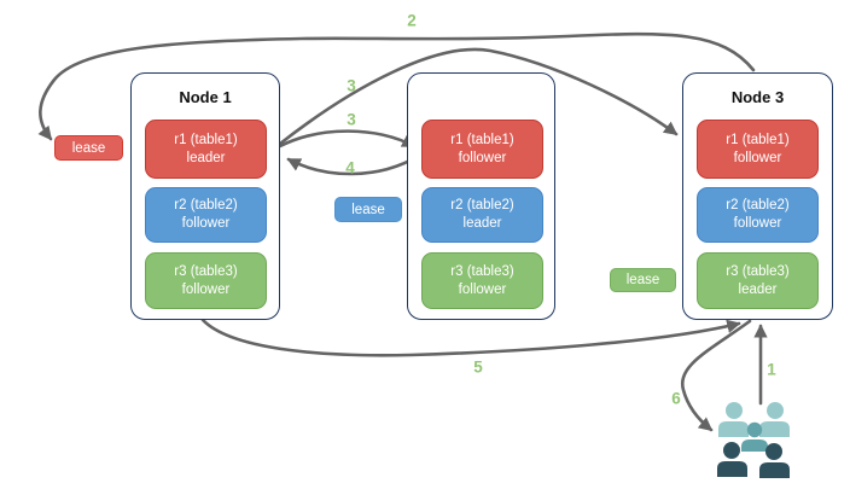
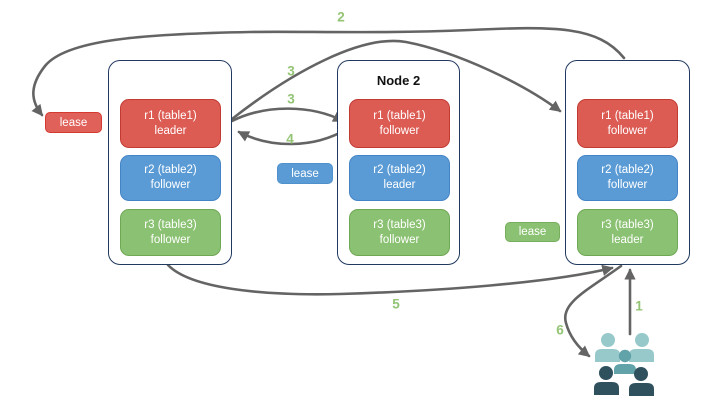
- Node 1
  r1 (table1)
  leader
  r2 (table2)
  follower
  r3 (table3)
  follower
+ Node 2
  r1 (table1)
  follower
  r2 (table2)
  leader
  r3 (table3)
  follower
- Node 3
  r1 (table1)
  follower
  r2 (table2)
  follower
  r3 (table3)
  leader
  lease
  lease
  lease
  2
  3
  3
  4
  5
  6
  1
